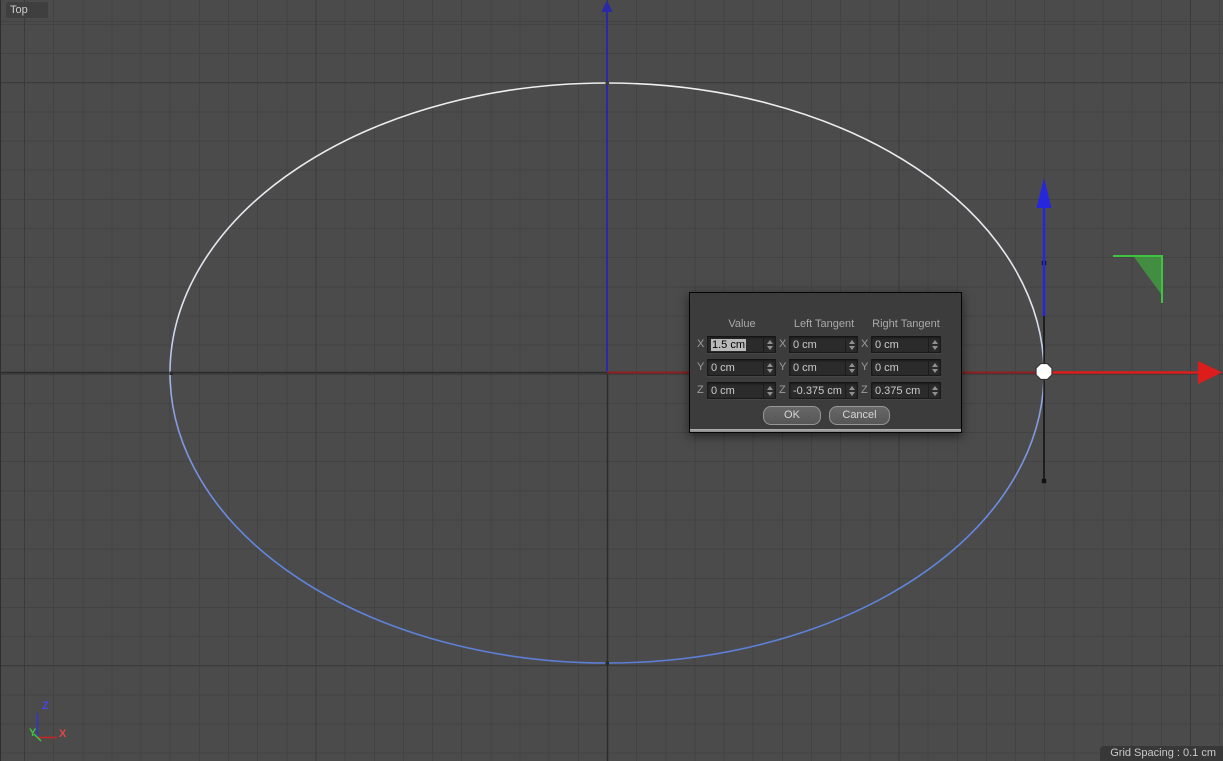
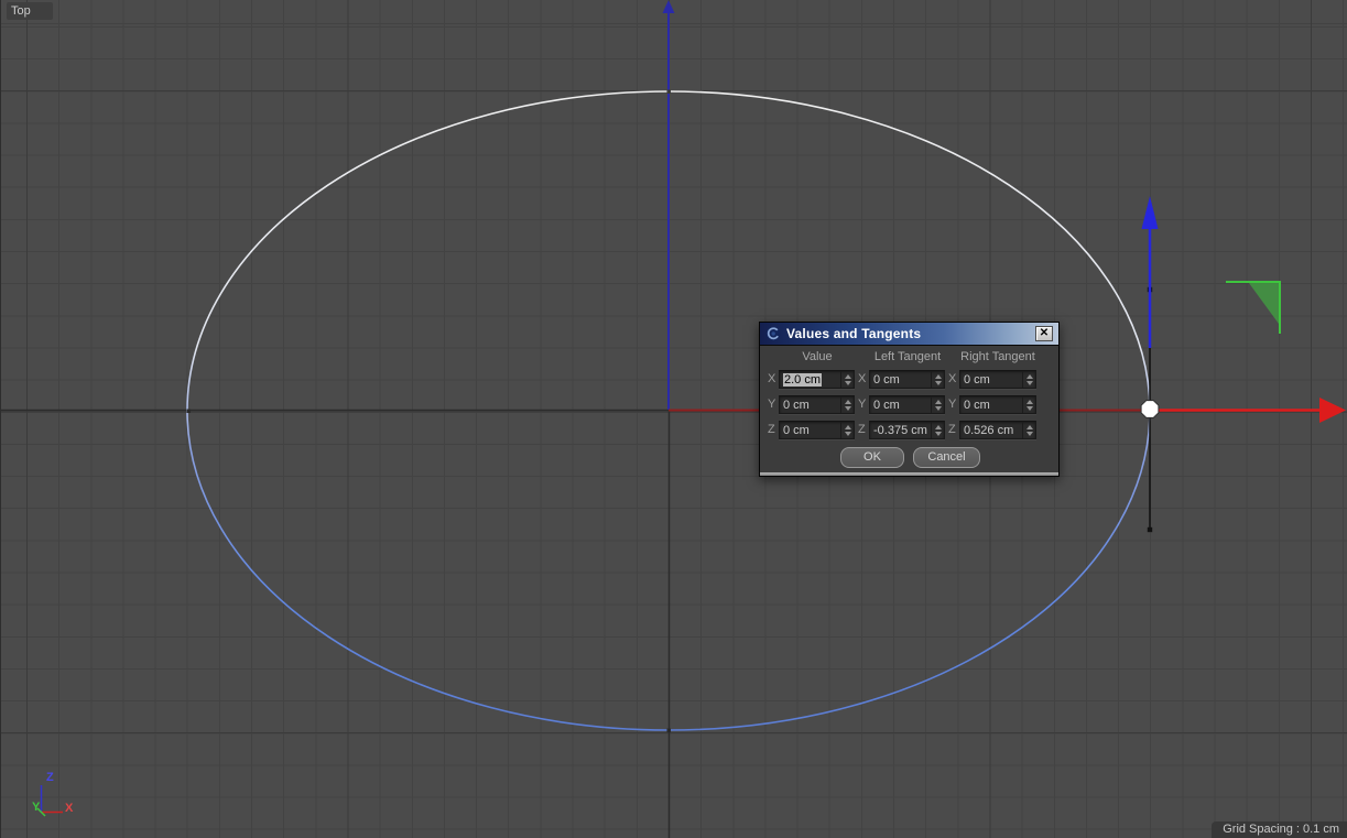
  Top
  Z
  Y
  X
  Grid Spacing : 0.1 cm
+ Values and Tangents
+ ✕
  Value
  Left Tangent
  Right Tangent
  X
- 1.5 cm
+ 2.0 cm
  X
  0 cm
  X
  0 cm
  Y
  0 cm
  Y
  0 cm
  Y
  0 cm
  Z
  0 cm
  Z
  -0.375 cm
  Z
- 0.375 cm
+ 0.526 cm
  OK
  Cancel
